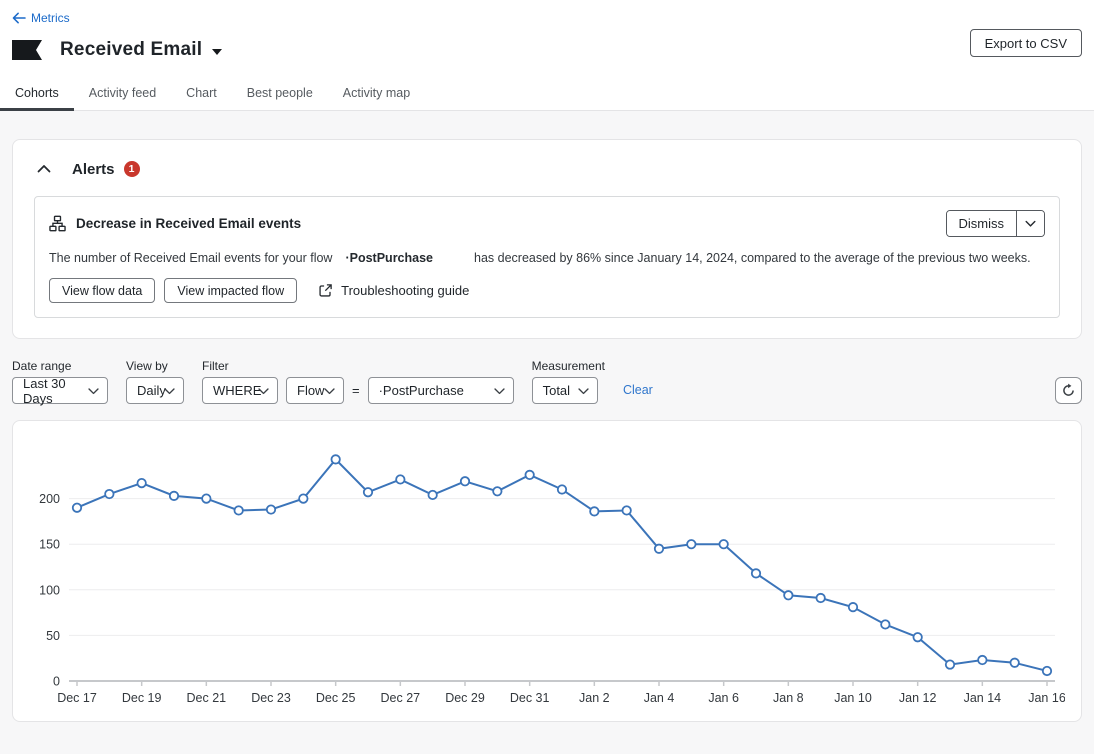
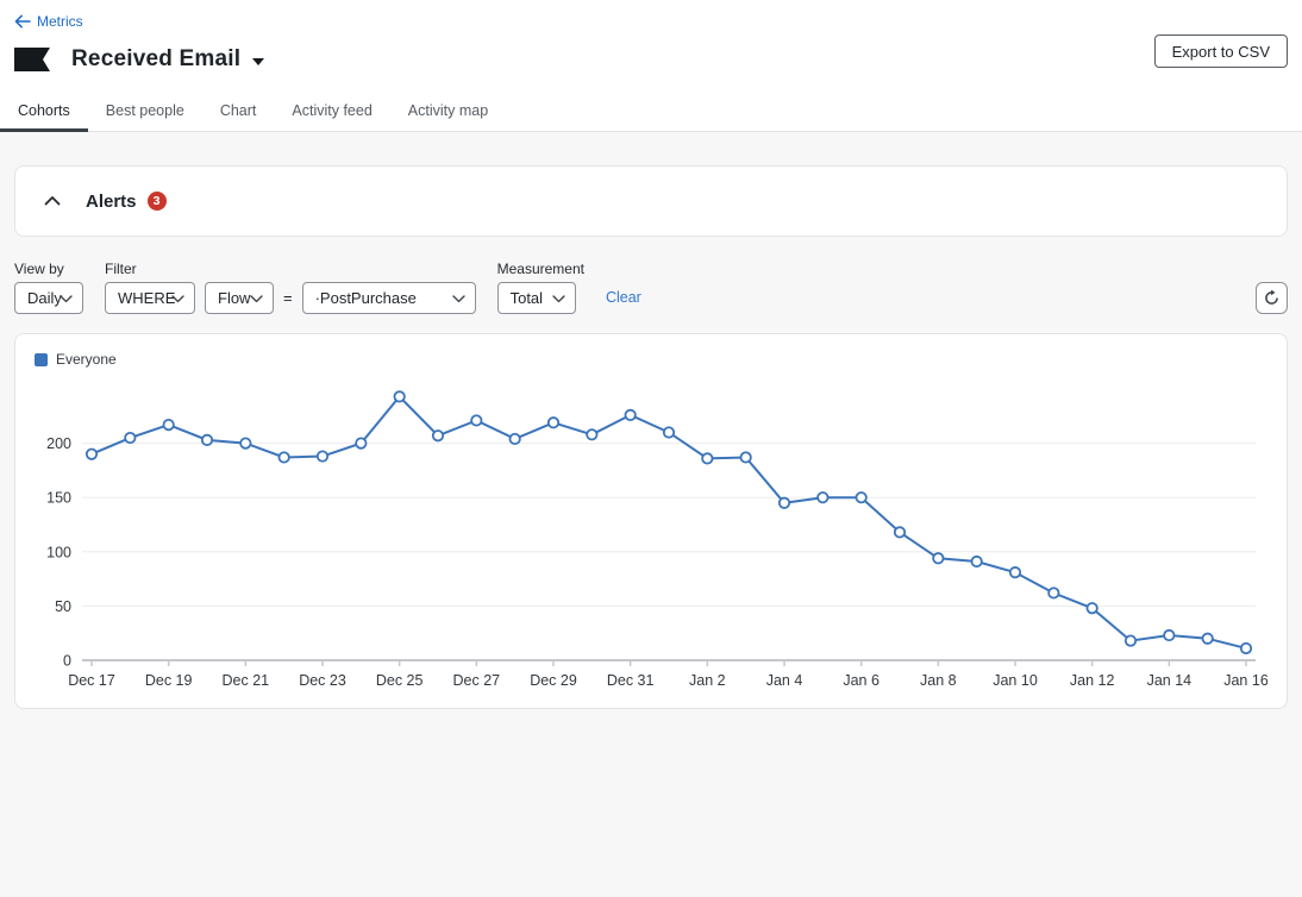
  Metrics
  Received Email
  Export to CSV
  Cohorts
- Activity feed
+ Best people
  Chart
- Best people
+ Activity feed
  Activity map
  Alerts
- 1
+ 3
- Decrease in Received Email events
- Dismiss
- The number of Received Email events for your flow ·PostPurchase has decreased by 86% since January 14, 2024, compared to the average of the previous two weeks.
- View flow data
- View impacted flow
- Troubleshooting guide
- Date range
- Last 30 Days
  View by
  Daily
  Filter
  WHERE
  Flow
  =
  ·PostPurchase
  Measurement
  Total
  Clear
+ Everyone
  0
  50
  100
  150
  200
  Dec 17
  Dec 19
  Dec 21
  Dec 23
  Dec 25
  Dec 27
  Dec 29
  Dec 31
  Jan 2
  Jan 4
  Jan 6
  Jan 8
  Jan 10
  Jan 12
  Jan 14
  Jan 16
